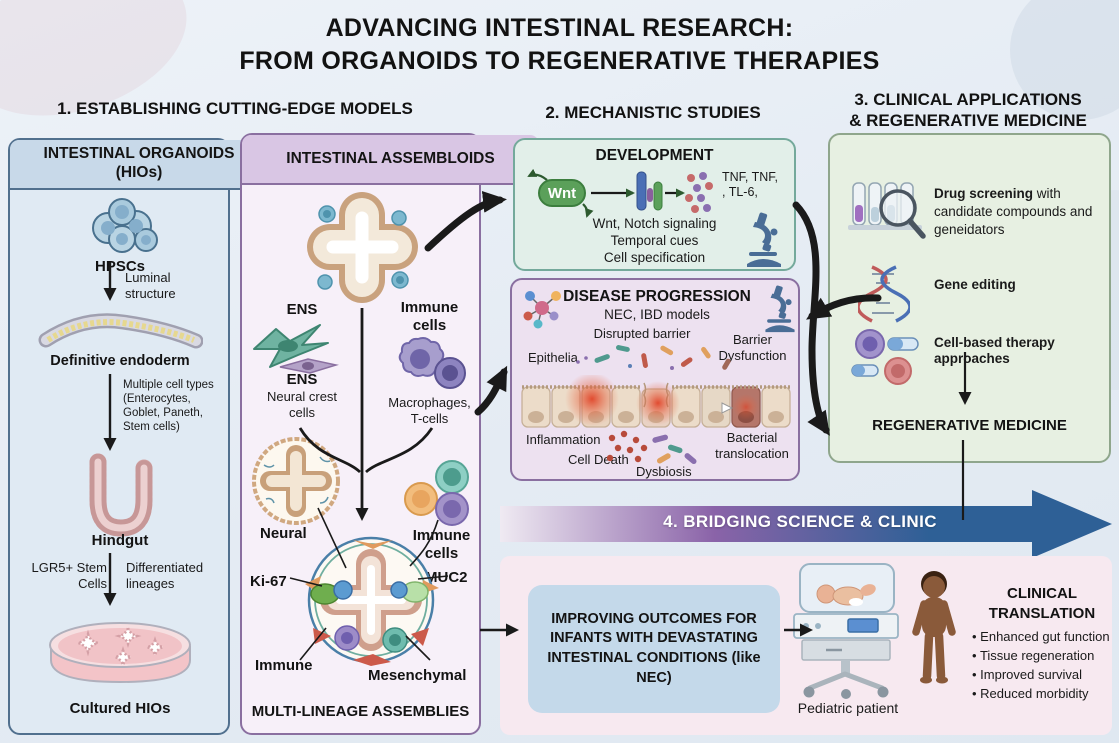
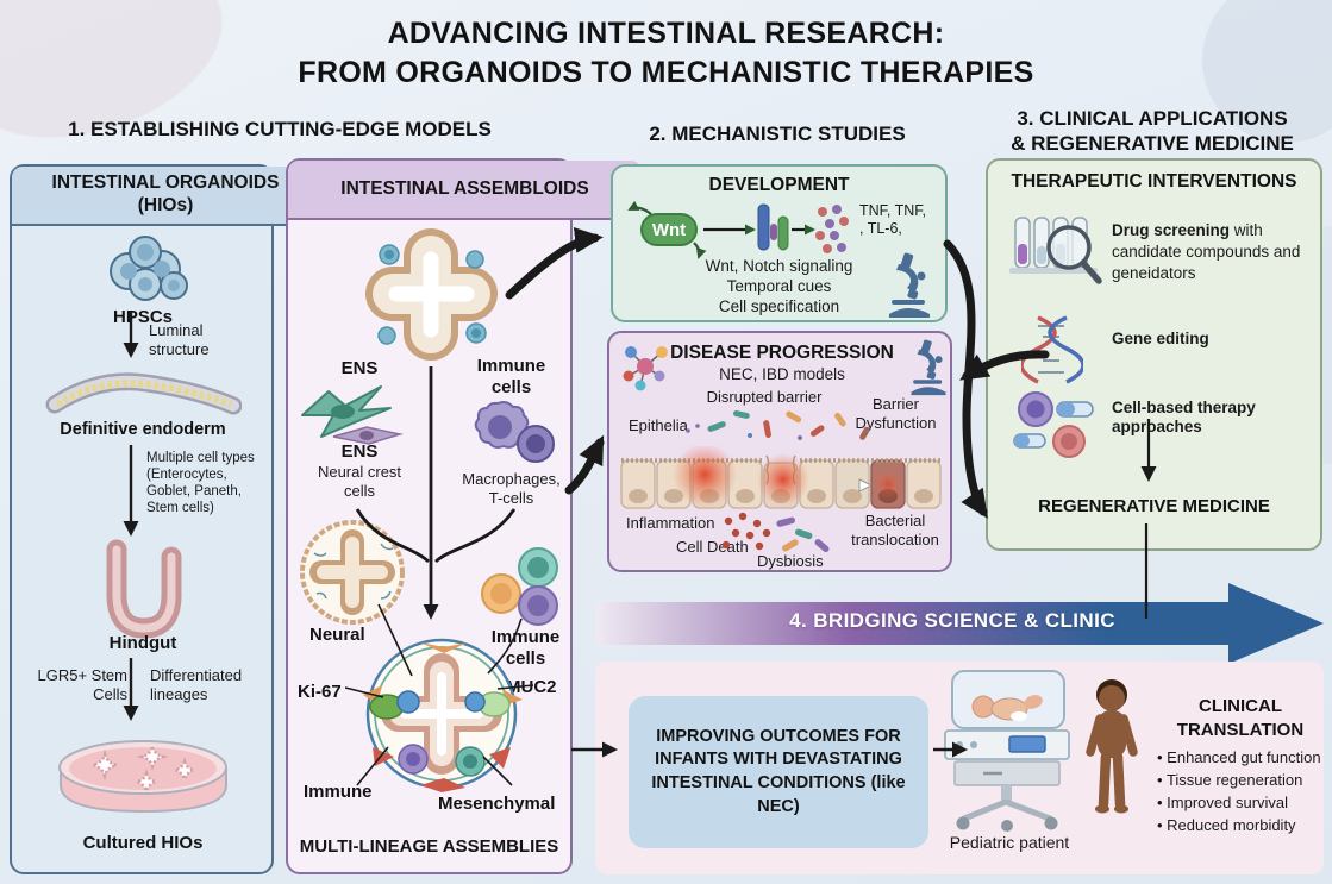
  ADVANCING INTESTINAL RESEARCH:
- FROM ORGANOIDS TO REGENERATIVE THERAPIES
+ FROM ORGANOIDS TO MECHANISTIC THERAPIES
  1. ESTABLISHING CUTTING-EDGE MODELS
  2. MECHANISTIC STUDIES
  3. CLINICAL APPLICATIONS
  & REGENERATIVE MEDICINE
  INTESTINAL ORGANOIDS (HIOs)
  HSCs
  Luminal structure
  Definitive endoderm
  Multiple cell types (Enterocytes, Goblet, Paneth, Stem cells)
  Hindgut
  LGR5+ Stem Cells
  Differentiated lineages
  Cultured HIOs
  INTESTINAL ASSEMBLOIDS
  ENS
  ENS
  Neural crest cells
  Immune cells
  Macrophages, T-cells
  Neural
  Immune cells
  Ki-67
  UC2
  Immune
  Mesenchymal
  MULTI-LINEAGE ASSEMBLIES
  DEVELOPMENT
  Wnt
  TNF, TNF,
  , TL-6,
  Wnt, Notch signaling
  Temporal cues
  Cell specification
  DISEASE PROGRESSION
  NEC, IBD models
  Disrupted barrier
  Barrier Dysfunction
  Epithelia
  Inflammation
  Cell Death
  Dysbiosis
  Bacterial translocation
+ THERAPEUTIC INTERVENTIONS
  Drug screening with candidate compounds and geneidators
  Gene editing
  Cell-based therapy approaches
  REGENERATIVE MEDICINE
  4. BRIDGING SCIENCE & CLINIC
  IMPROVING OUTCOMES FOR INFANTS WITH DEVASTATING INTESTINAL CONDITIONS (like NEC)
  Pediatric patient
  CLINICAL
  TRANSLATION
  Enhanced gut function
  Tissue regeneration
  Improved survival
  Reduced morbidity
